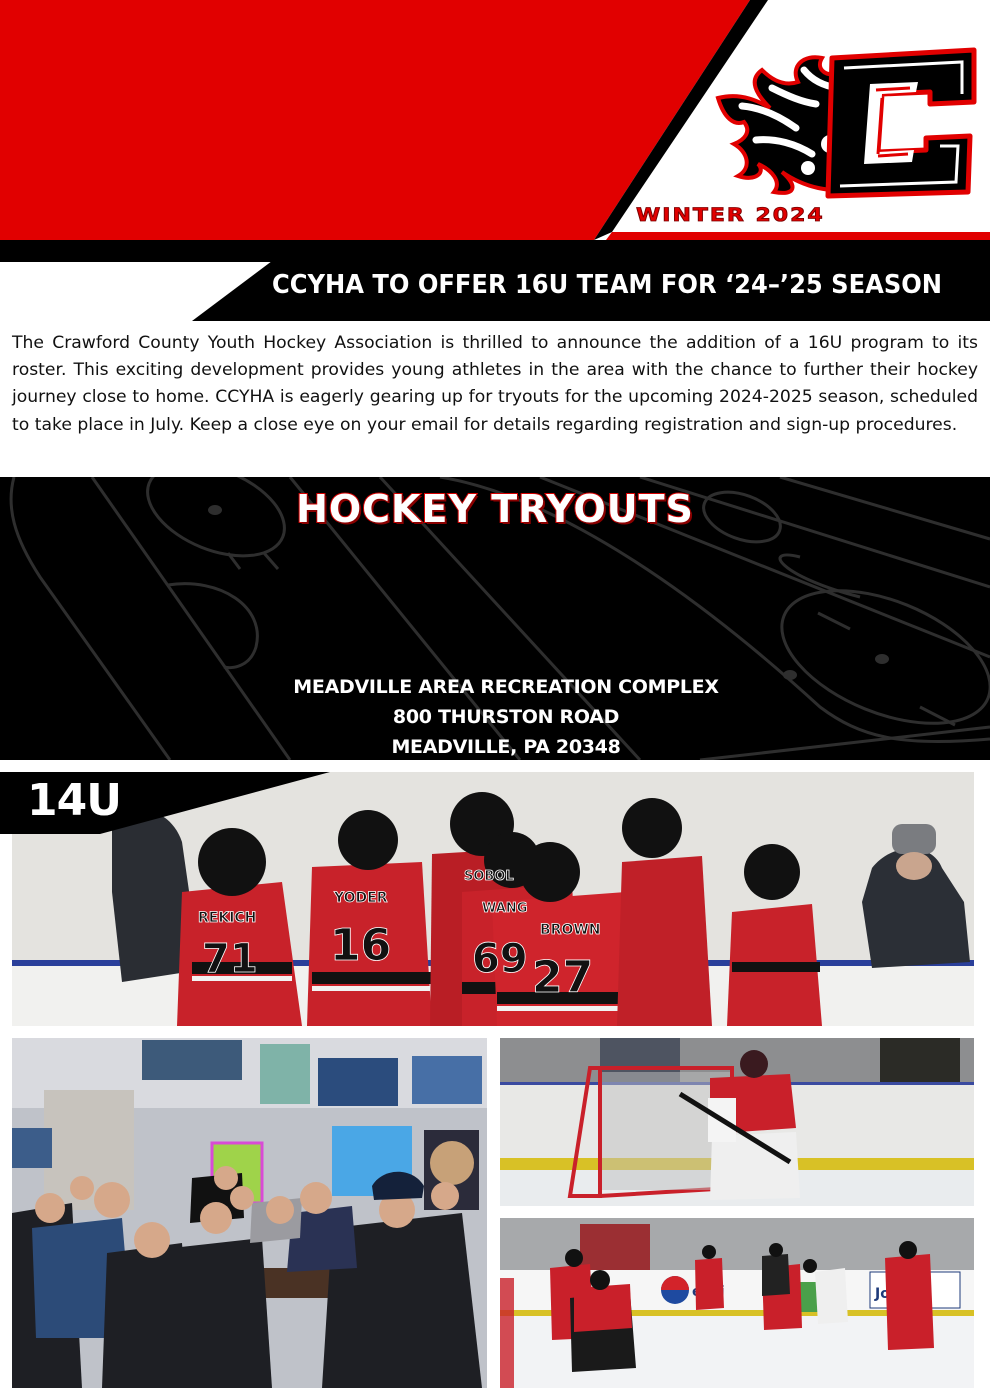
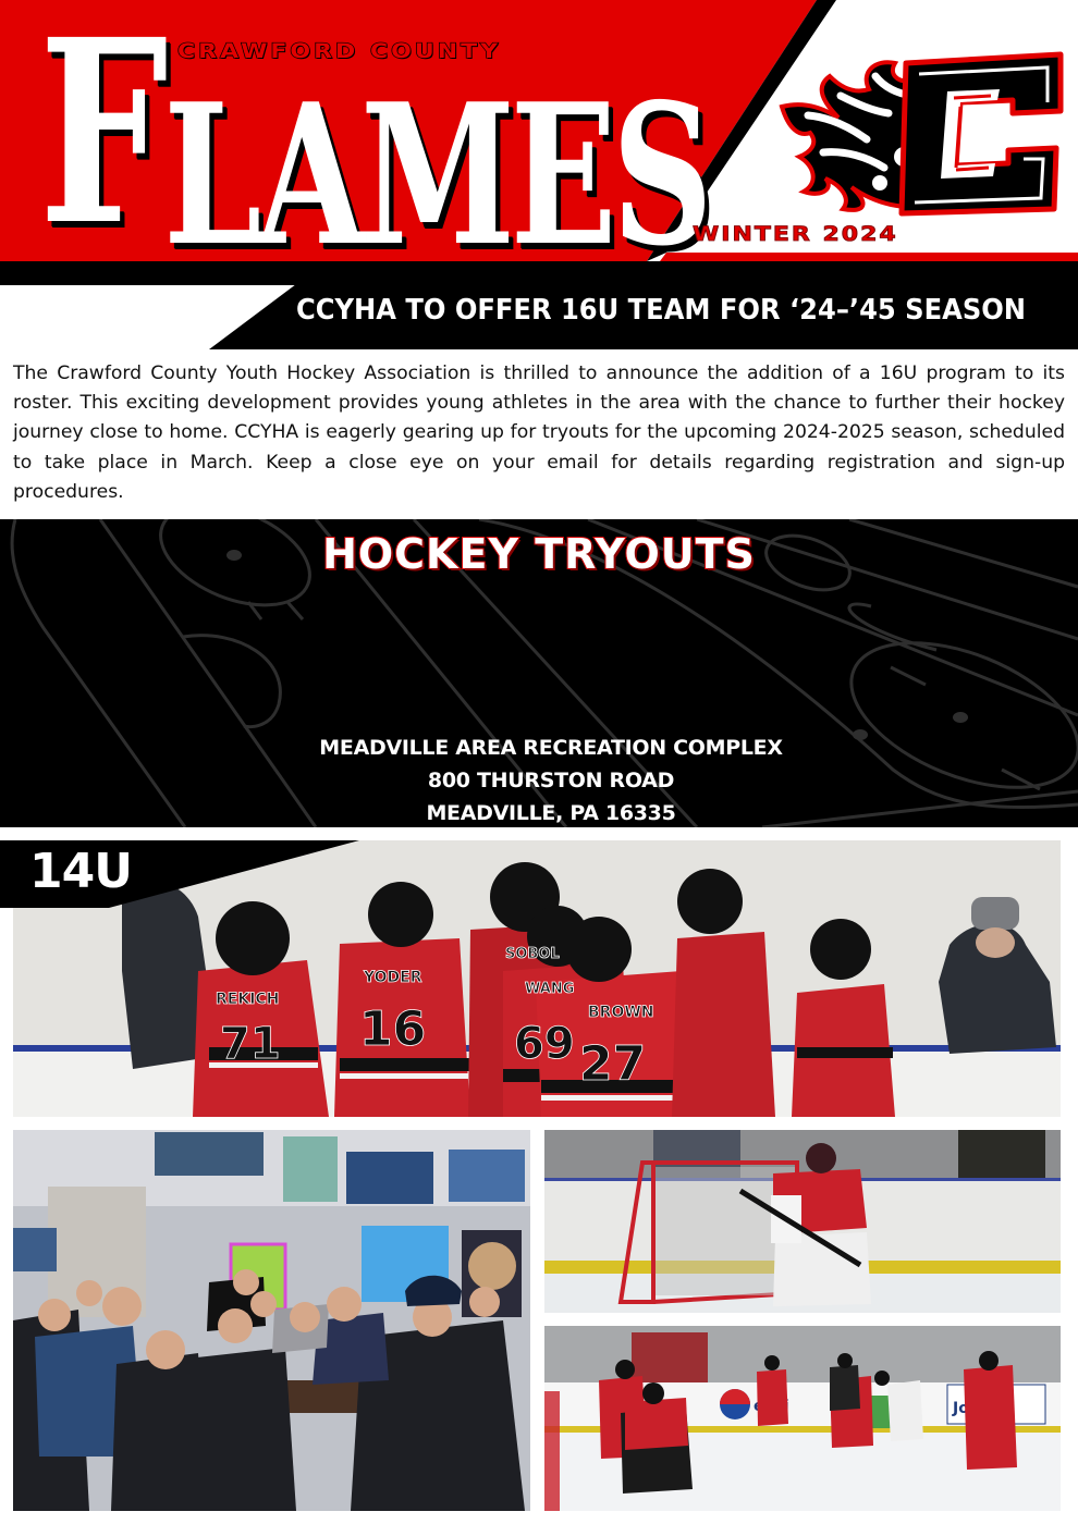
+ FLAMES
+ CRAWFORD COUNTY
  WINTER 2024
- CCYHA TO OFFER 16U TEAM FOR ‘24–’25 SEASON
+ CCYHA TO OFFER 16U TEAM FOR ‘24–’45 SEASON
- The Crawford County Youth Hockey Association is thrilled to announce the addition of a 16U program to its roster. This exciting development provides young athletes in the area with the chance to further their hockey journey close to home. CCYHA is eagerly gearing up for tryouts for the upcoming 2024-2025 season, scheduled to take place in July. Keep a close eye on your email for details regarding registration and sign-up procedures.
+ The Crawford County Youth Hockey Association is thrilled to announce the addition of a 16U program to its roster. This exciting development provides young athletes in the area with the chance to further their hockey journey close to home. CCYHA is eagerly gearing up for tryouts for the upcoming 2024-2025 season, scheduled to take place in March. Keep a close eye on your email for details regarding registration and sign-up procedures.
  HOCKEY TRYOUTS
  MEADVILLE AREA RECREATION COMPLEX
  800 THURSTON ROAD
- MEADVILLE, PA 20348
+ MEADVILLE, PA 16335
  REKICH
  71
  YODER
  16
  SOBOL
  WANG
  69
  BROWN
  27
  14U
